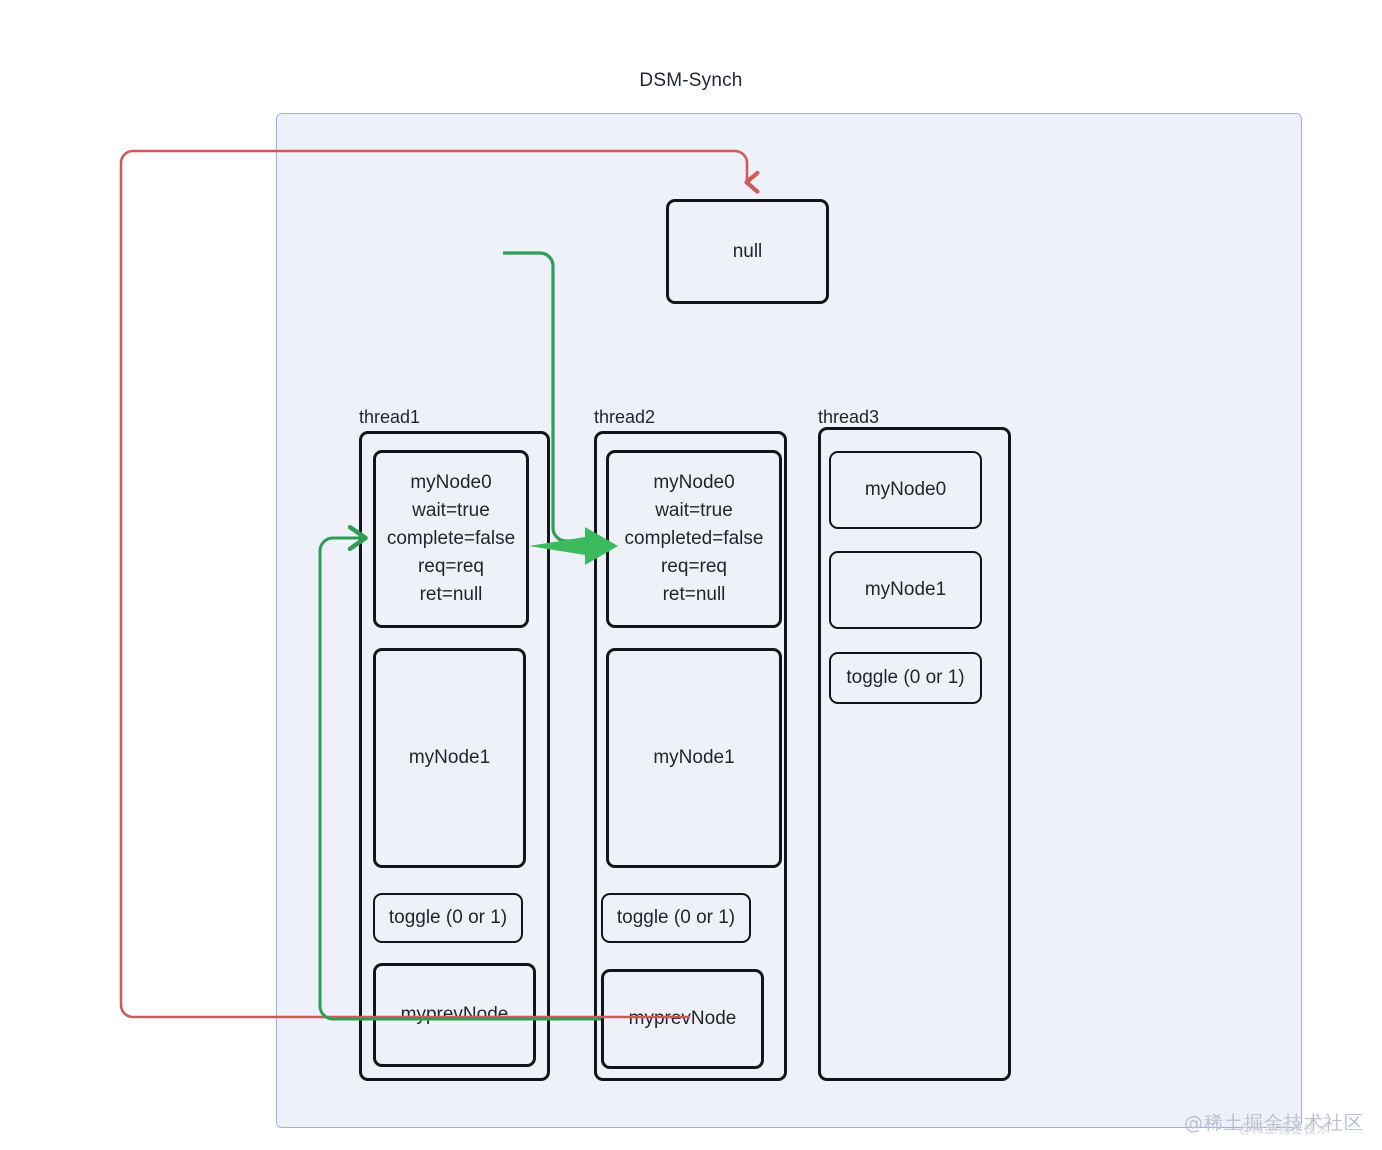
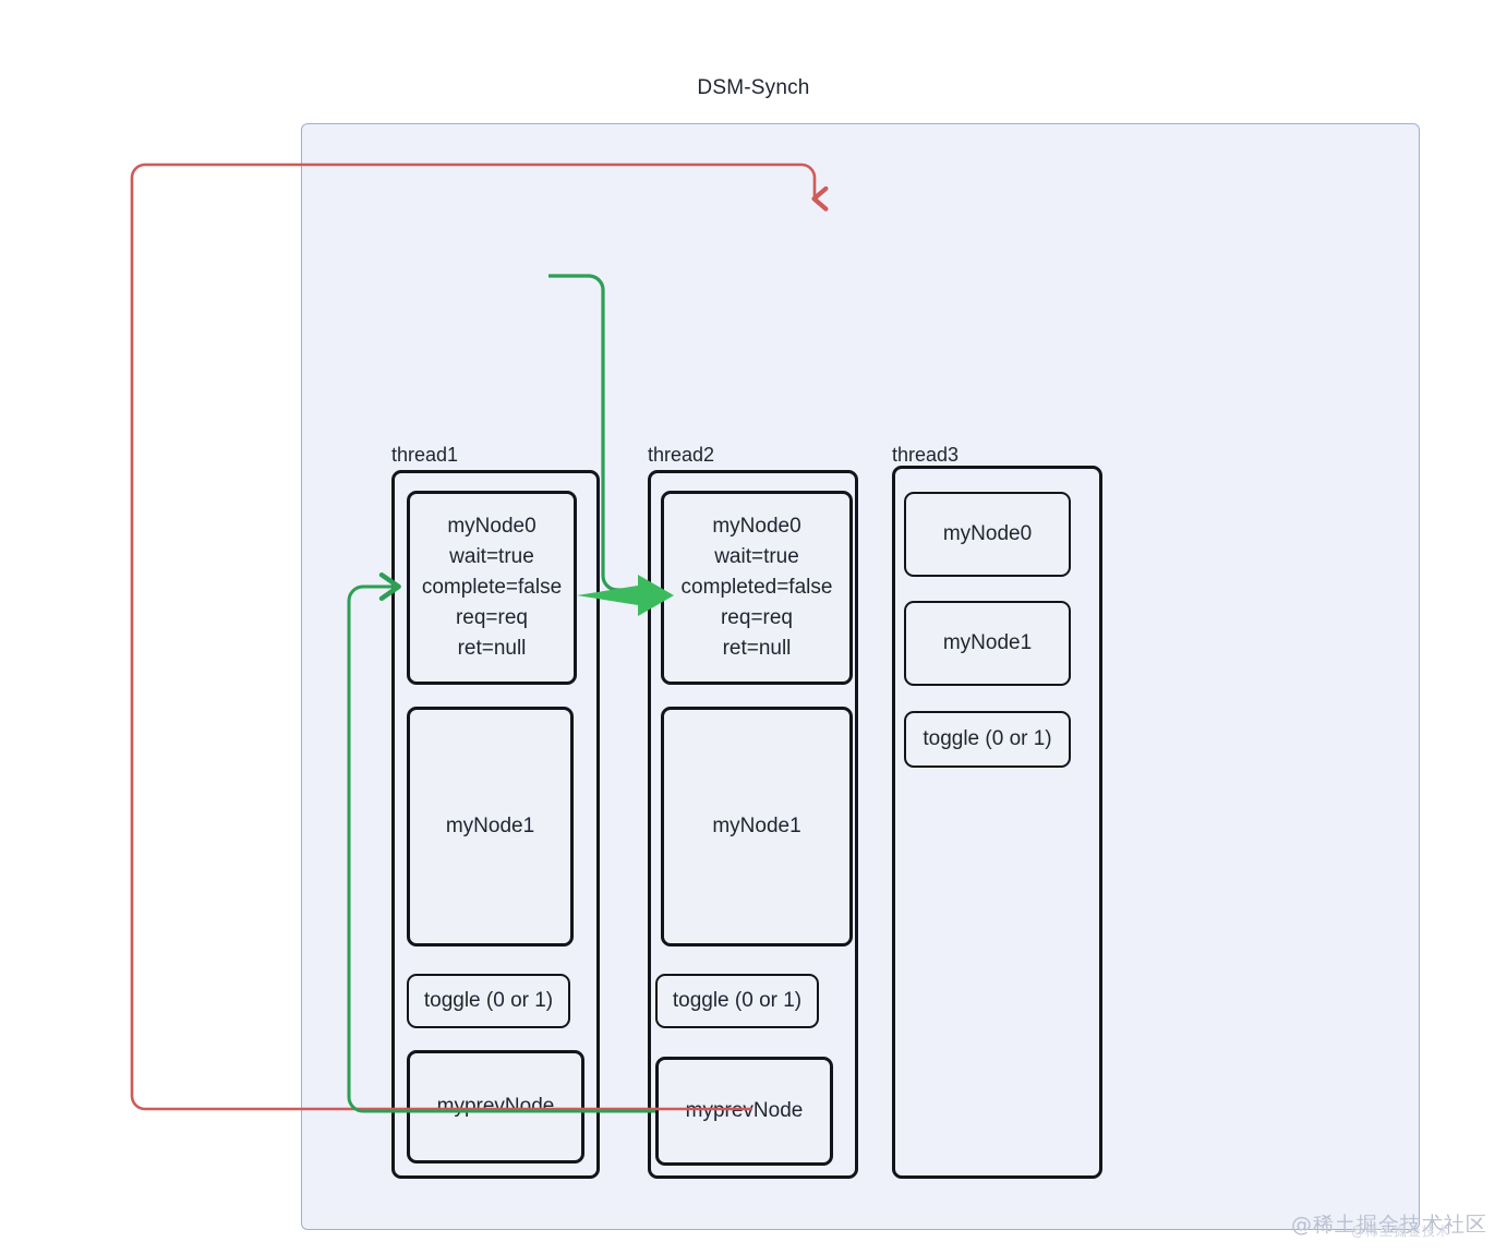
  DSM-Synch
- null
  thread1
  myNode0
  wait=true
  complete=false
  req=req
  ret=null
  myNode1
  toggle (0 or 1)
  myprevNode
  thread2
  myNode0
  wait=true
  completed=false
  req=req
  ret=null
  myNode1
  toggle (0 or 1)
  myprevNode
  thread3
  myNode0
  myNode1
  toggle (0 or 1)
  @稀土掘金技术社区
  @稀土掘金技术
